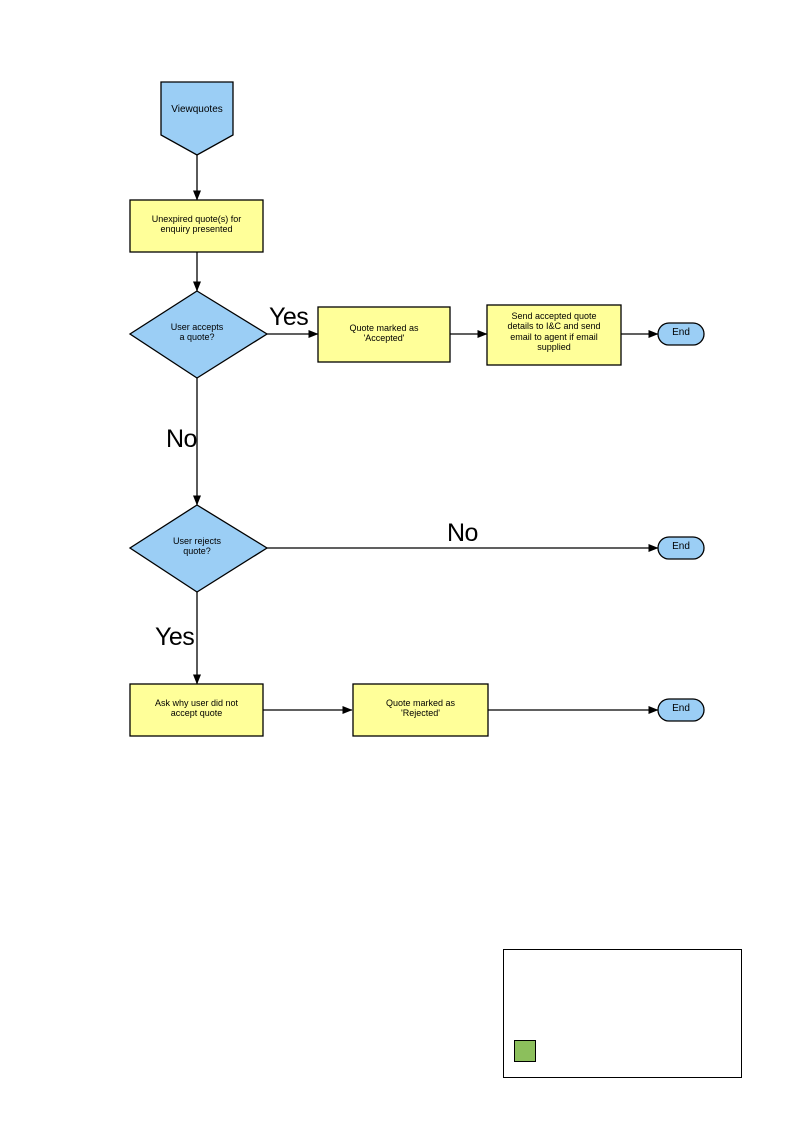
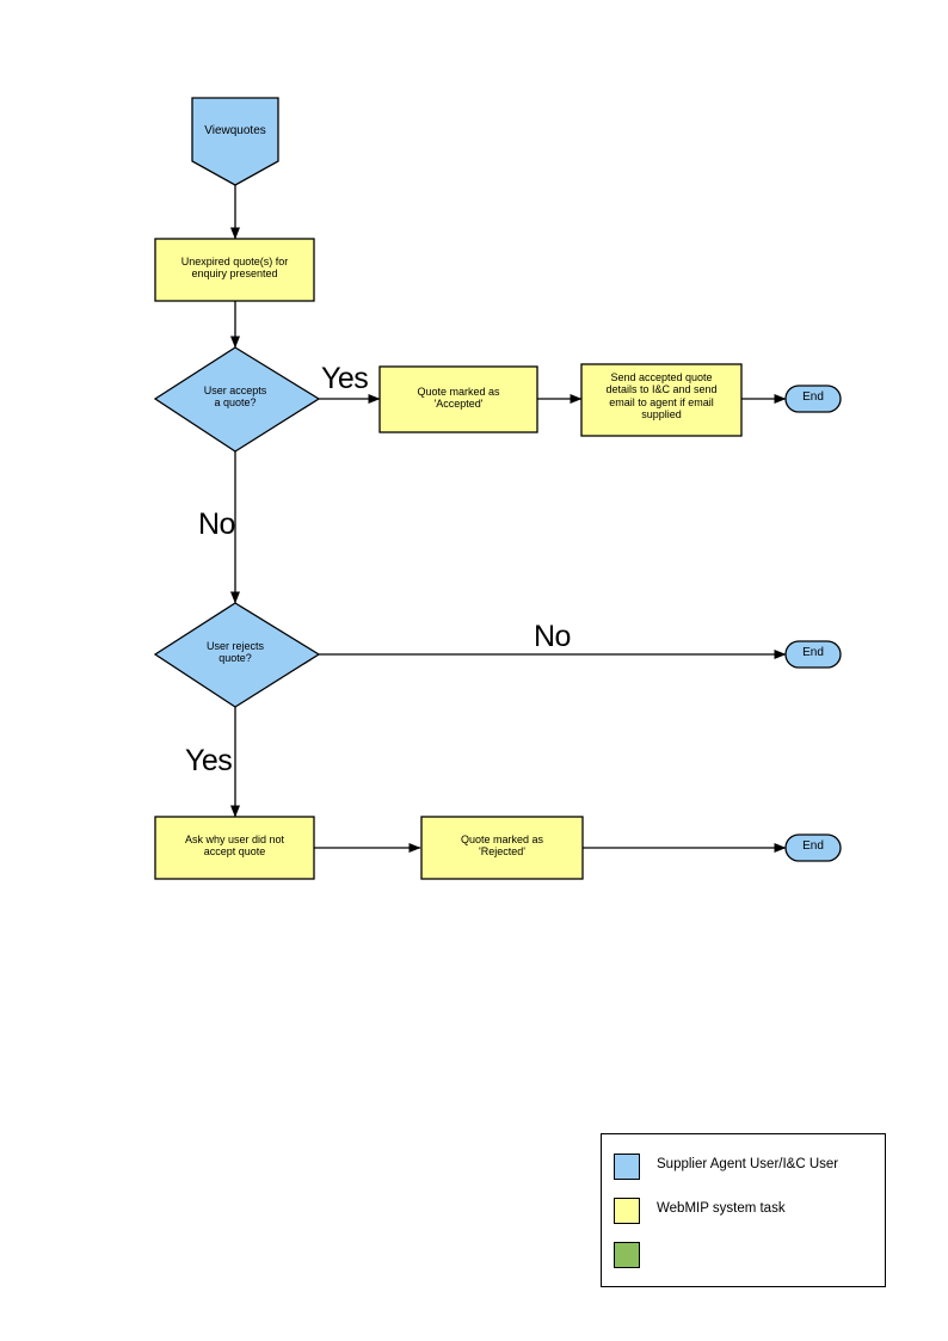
  Viewquotes
  Unexpired quote(s) for
  enquiry presented
  User accepts
  a quote?
  Quote marked as
  'Accepted'
  Send accepted quote
  details to I&C and send
  email to agent if email
  supplied
  End
  User rejects
  quote?
  End
  Ask why user did not
  accept quote
  Quote marked as
  'Rejected'
  End
  Yes
  No
  No
  Yes
+ Supplier Agent User/I&C User
+ WebMIP system task
